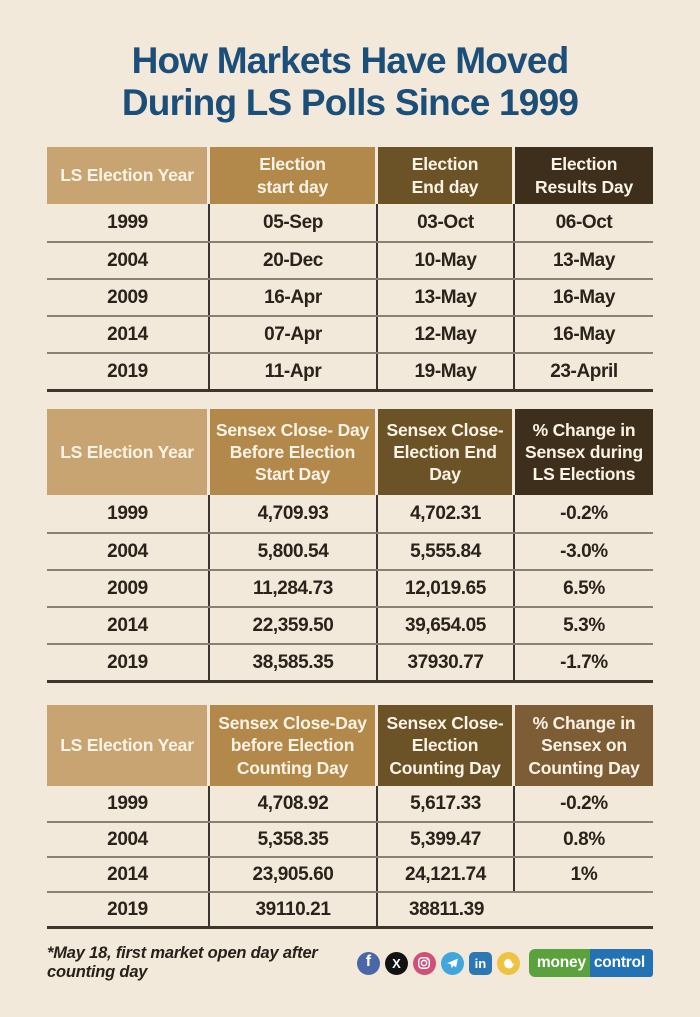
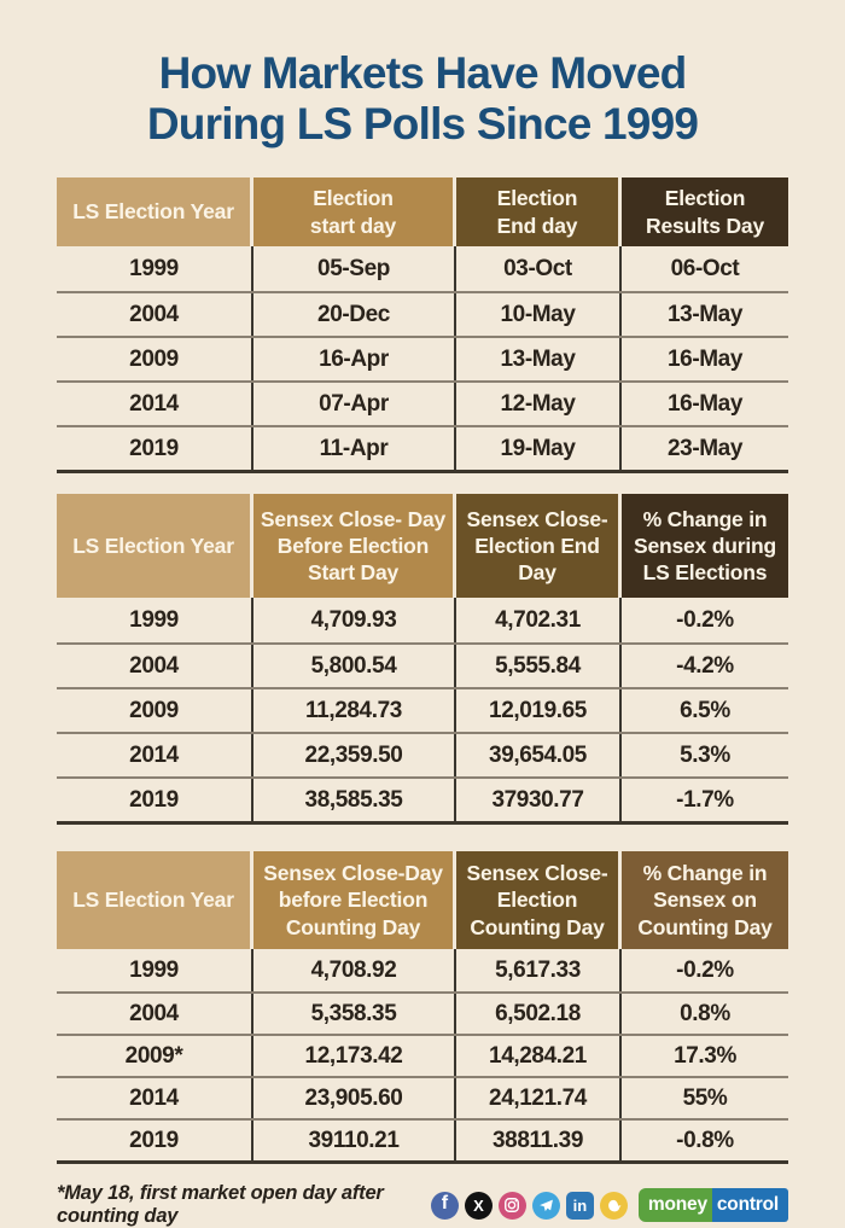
  How Markets Have Moved
  During LS Polls Since 1999
  LS Election Year
  Election
  start day
  Election
  End day
  Election
  Results Day
  1999
  05-Sep
  03-Oct
  06-Oct
  2004
  20-Dec
  10-May
  13-May
  2009
  16-Apr
  13-May
  16-May
  2014
  07-Apr
  12-May
  16-May
  2019
  11-Apr
  19-May
- 23-April
+ 23-May
  LS Election Year
  Sensex Close- Day
  Before Election
  Start Day
  Sensex Close-
  Election End Day
  % Change in
  Sensex during
  LS Elections
  1999
  4,709.93
  4,702.31
  -0.2%
  2004
  5,800.54
  5,555.84
- -3.0%
+ -4.2%
  2009
  11,284.73
  12,019.65
  6.5%
  2014
  22,359.50
  39,654.05
  5.3%
  2019
  38,585.35
  37930.77
  -1.7%
  LS Election Year
  Sensex Close-Day
  before Election
  Counting Day
  Sensex Close-
  Election
  Counting Day
  % Change in
  Sensex on
  Counting Day
  1999
  4,708.92
  5,617.33
  -0.2%
  2004
  5,358.35
- 5,399.47
+ 6,502.18
  0.8%
+ 2009*
+ 12,173.42
+ 14,284.21
+ 17.3%
  2014
  23,905.60
  24,121.74
- 1%
+ 55%
  2019
  39110.21
  38811.39
+ -0.8%
  *May 18, first market open day after counting day
  f
  X
  in
  money
  control
